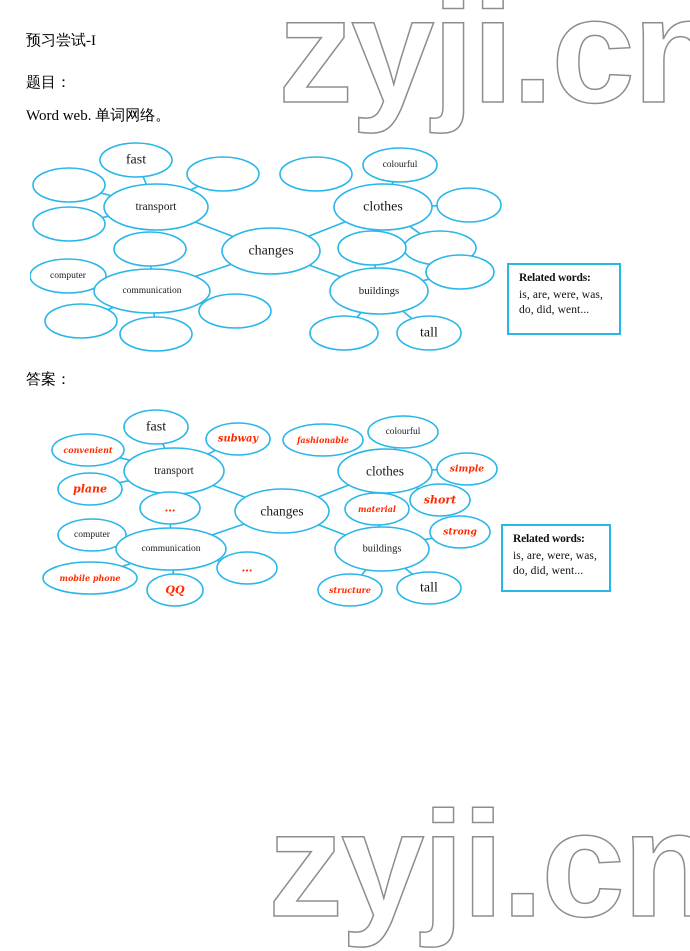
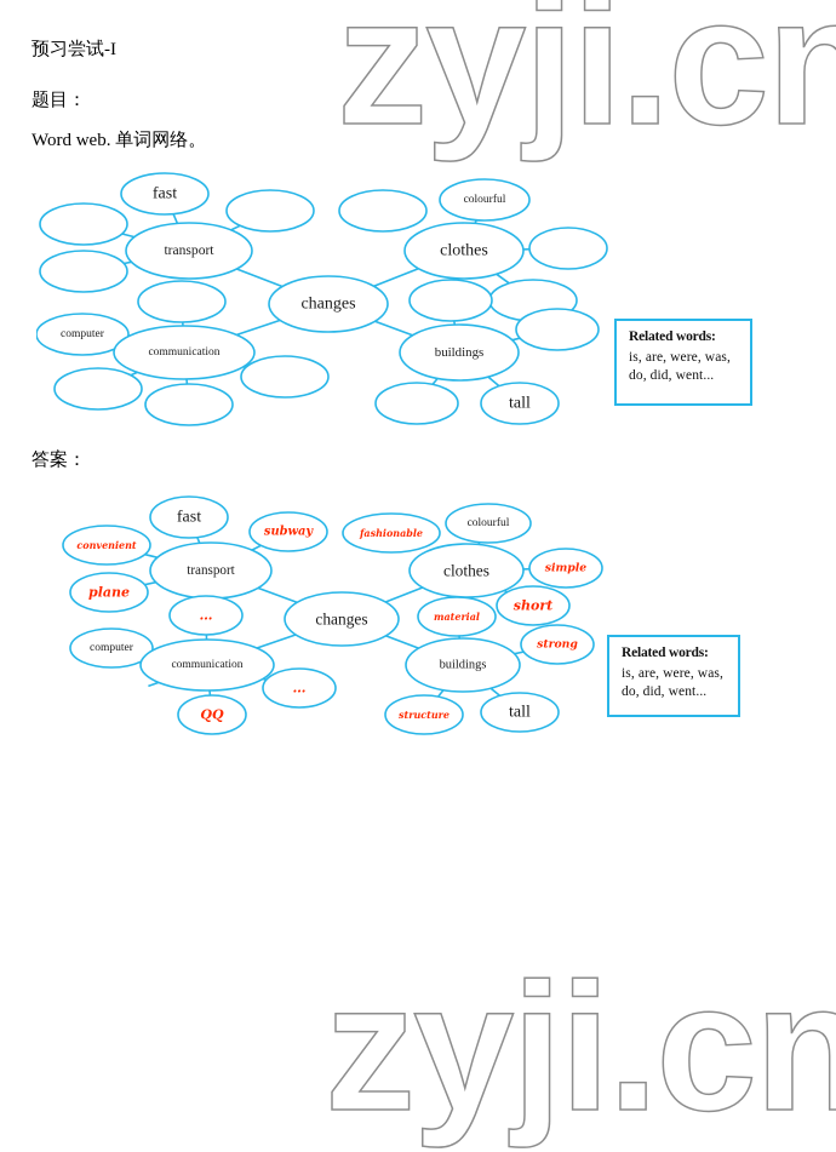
  zyji.cn
  zyji.cn
  预习尝试-I
  题目：
  Word web. 单词网络。
  答案：
  fast
  transport
  computer
  communication
  changes
  colourful
  clothes
  buildings
  tall
  fast
  convenient
  plane
  transport
  subway
  fashionable
  …
  computer
  communication
- mobile phone
  QQ
  …
  changes
  colourful
  clothes
  simple
  short
  material
  strong
  buildings
  structure
  tall
  Related words:
  is, are, were, was, do, did, went...
  Related words:
  is, are, were, was, do, did, went...
